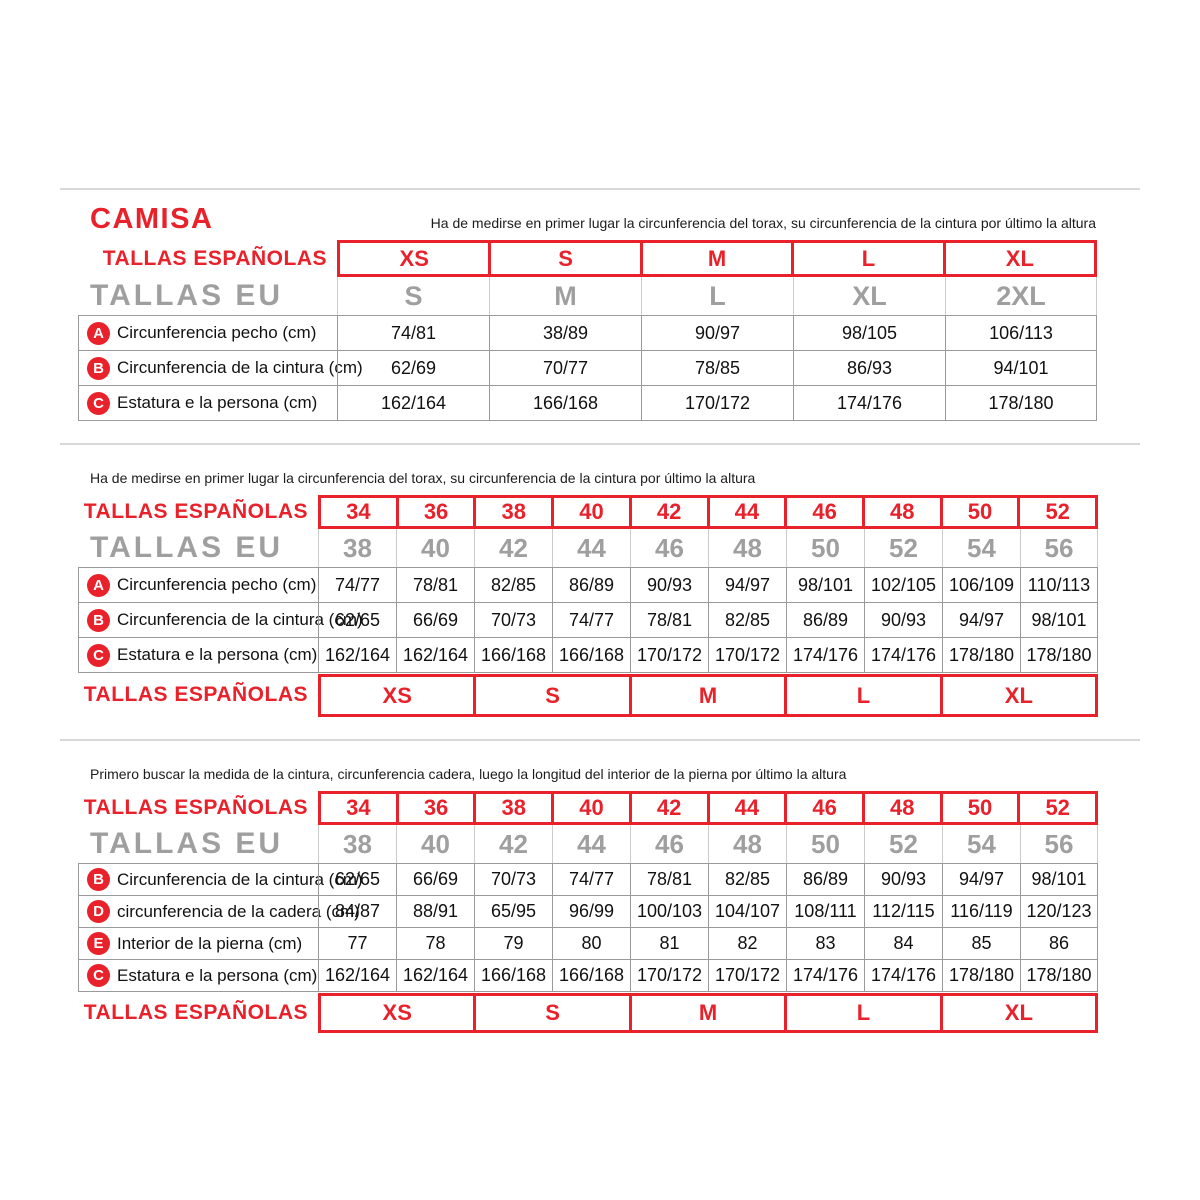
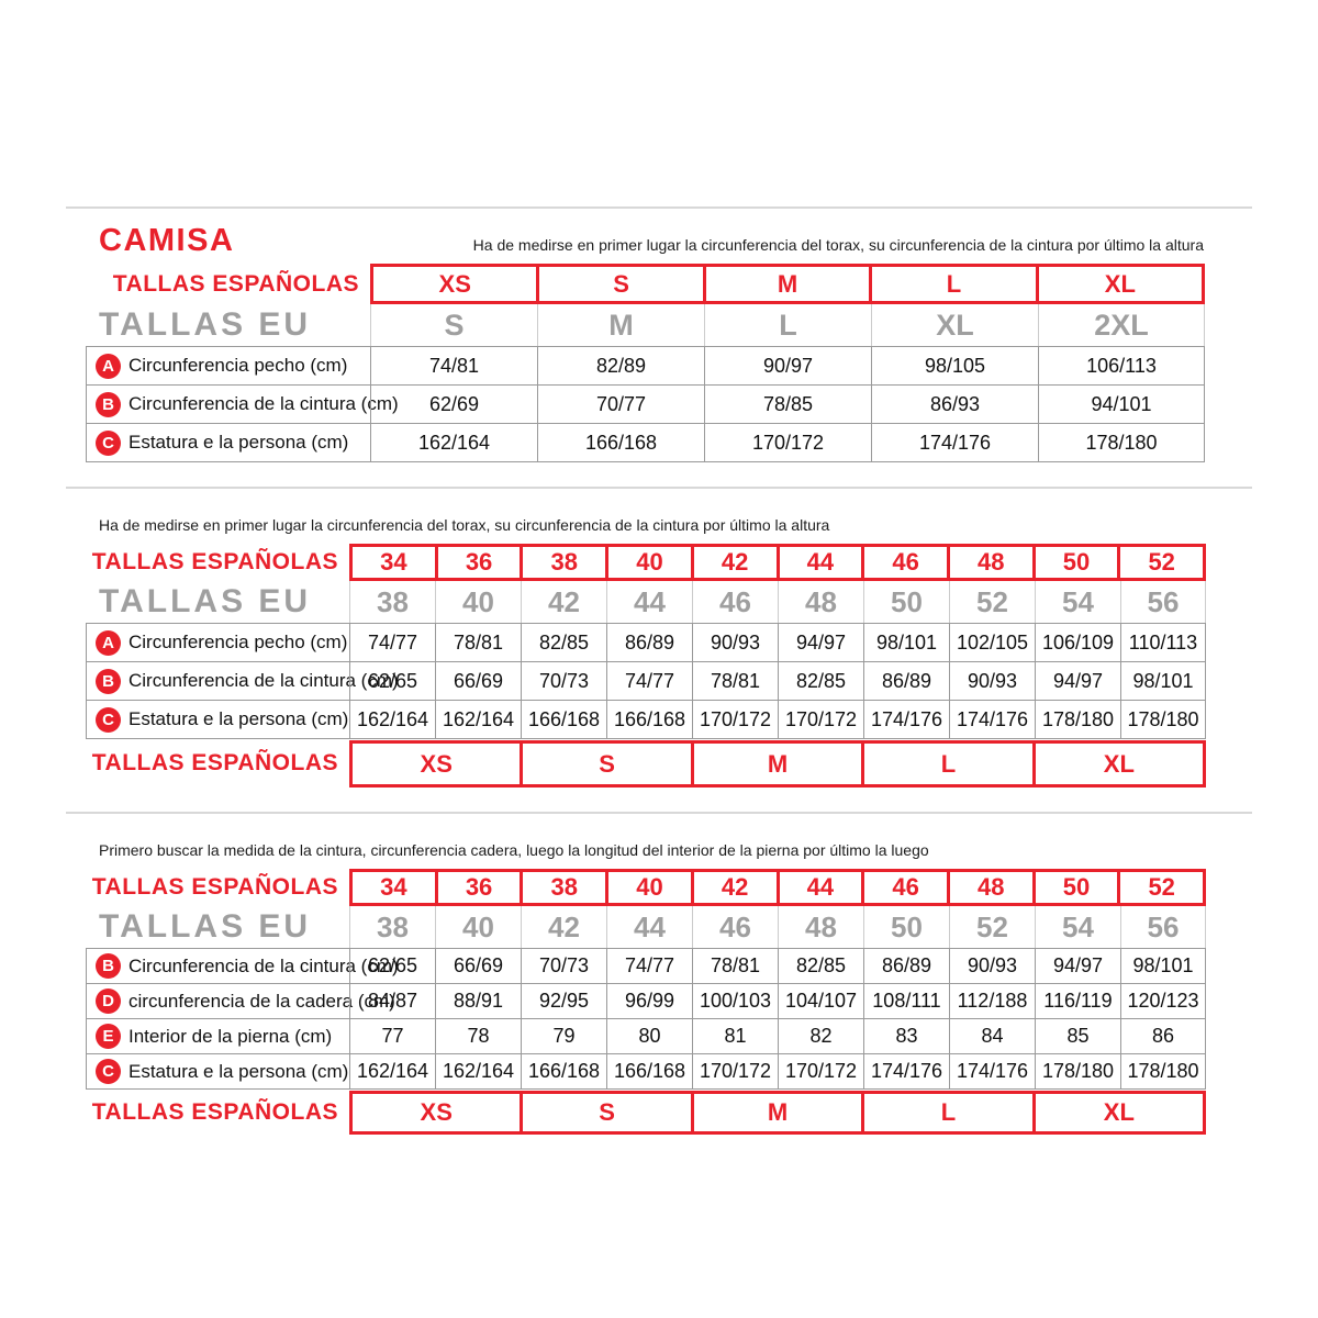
  CAMISA
  Ha de medirse en primer lugar la circunferencia del torax, su circunferencia de la cintura por último la altura
  TALLAS ESPAÑOLAS
  XS
  S
  M
  L
  XL
  TALLAS EU
  S
  M
  L
  XL
  2XL
  A
  Circunferencia pecho (cm)
  74/81
- 38/89
+ 82/89
  90/97
  98/105
  106/113
  B
  Circunferencia de la cintura (cm)
  62/69
  70/77
  78/85
  86/93
  94/101
  C
  Estatura e la persona (cm)
  162/164
  166/168
  170/172
  174/176
  178/180
  Ha de medirse en primer lugar la circunferencia del torax, su circunferencia de la cintura por último la altura
  TALLAS ESPAÑOLAS
  34
  36
  38
  40
  42
  44
  46
  48
  50
  52
  TALLAS EU
  38
  40
  42
  44
  46
  48
  50
  52
  54
  56
  A
  Circunferencia pecho (cm)
  74/77
  78/81
  82/85
  86/89
  90/93
  94/97
  98/101
  102/105
  106/109
  110/113
  B
  Circunferencia de la cintura (cm)
  62/65
  66/69
  70/73
  74/77
  78/81
  82/85
  86/89
  90/93
  94/97
  98/101
  C
  Estatura e la persona (cm)
  162/164
  162/164
  166/168
  166/168
  170/172
  170/172
  174/176
  174/176
  178/180
  178/180
  TALLAS ESPAÑOLAS
  XS
  S
  M
  L
  XL
- Primero buscar la medida de la cintura, circunferencia cadera, luego la longitud del interior de la pierna por último la altura
+ Primero buscar la medida de la cintura, circunferencia cadera, luego la longitud del interior de la pierna por último la luego
  TALLAS ESPAÑOLAS
  34
  36
  38
  40
  42
  44
  46
  48
  50
  52
  TALLAS EU
  38
  40
  42
  44
  46
  48
  50
  52
  54
  56
  B
  Circunferencia de la cintura (cm)
  62/65
  66/69
  70/73
  74/77
  78/81
  82/85
  86/89
  90/93
  94/97
  98/101
  D
  circunferencia de la cadera (cm)
  84/87
  88/91
- 65/95
+ 92/95
  96/99
  100/103
  104/107
  108/111
- 112/115
+ 112/188
  116/119
  120/123
  E
  Interior de la pierna (cm)
  77
  78
  79
  80
  81
  82
  83
  84
  85
  86
  C
  Estatura e la persona (cm)
  162/164
  162/164
  166/168
  166/168
  170/172
  170/172
  174/176
  174/176
  178/180
  178/180
  TALLAS ESPAÑOLAS
  XS
  S
  M
  L
  XL
